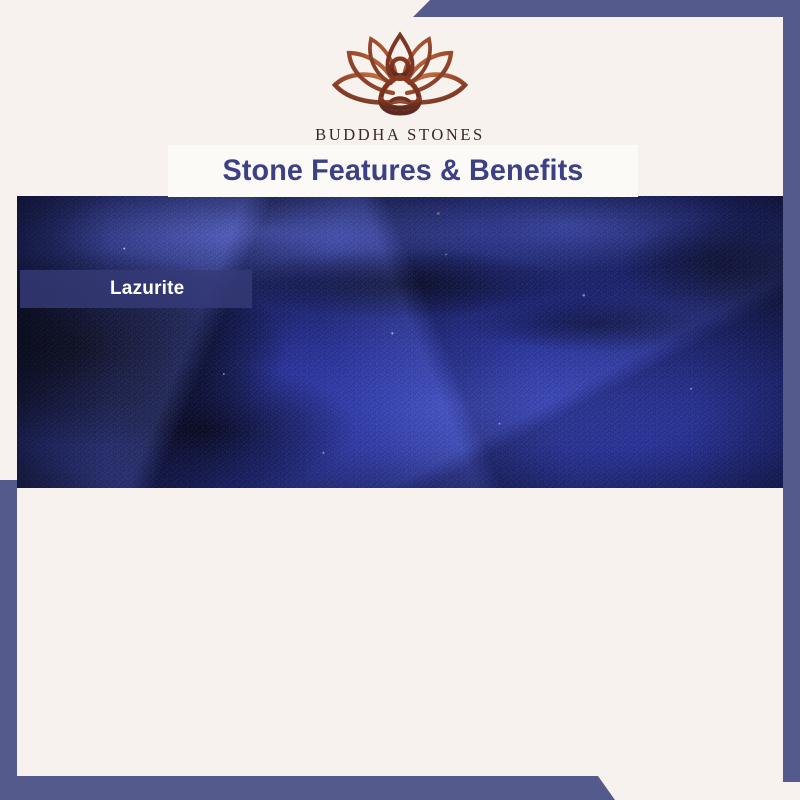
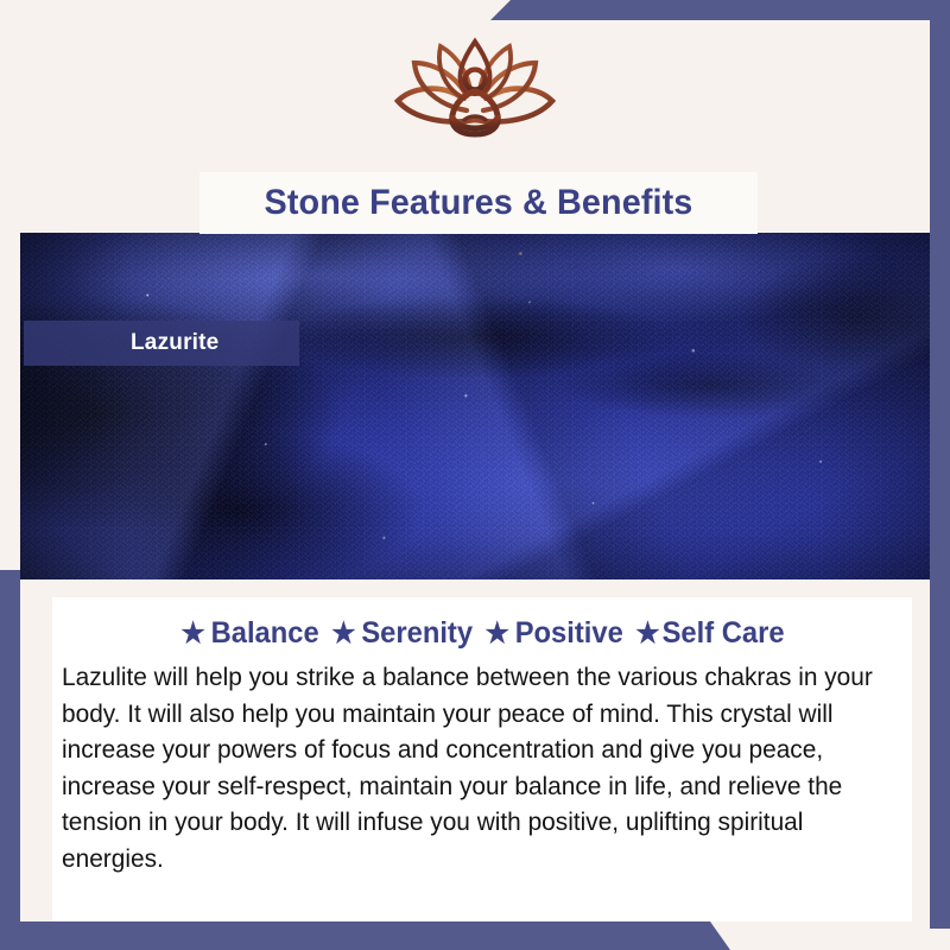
- BUDDHA STONES
  Stone Features & Benefits
  Lazurite
+ ★ Balance ★ Serenity ★ Positive ★Self Care
+ Lazulite will help you strike a balance between the various chakras in your body. It will also help you maintain your peace of mind. This crystal will increase your powers of focus and concentration and give you peace, increase your self-respect, maintain your balance in life, and relieve the tension in your body. It will infuse you with positive, uplifting spiritual energies.
